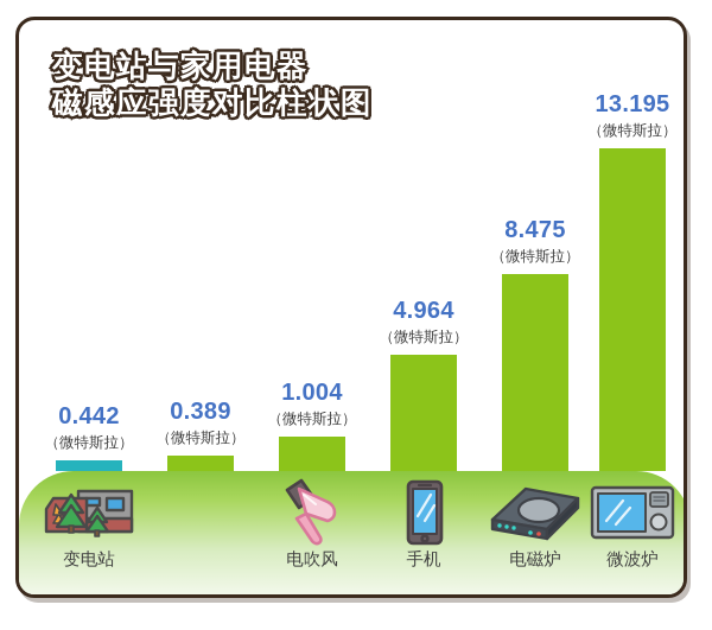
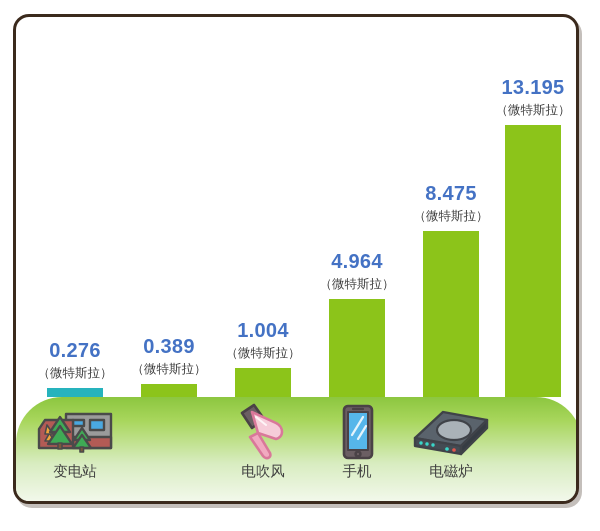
- 变电站与家用电器
- 磁感应强度对比柱状图
- 0.442
+ 0.276
  （微特斯拉）
  0.389
  （微特斯拉）
  1.004
  （微特斯拉）
  4.964
  （微特斯拉）
  8.475
  （微特斯拉）
  13.195
  （微特斯拉）
  变电站
  电吹风
  手机
  电磁炉
- 微波炉
